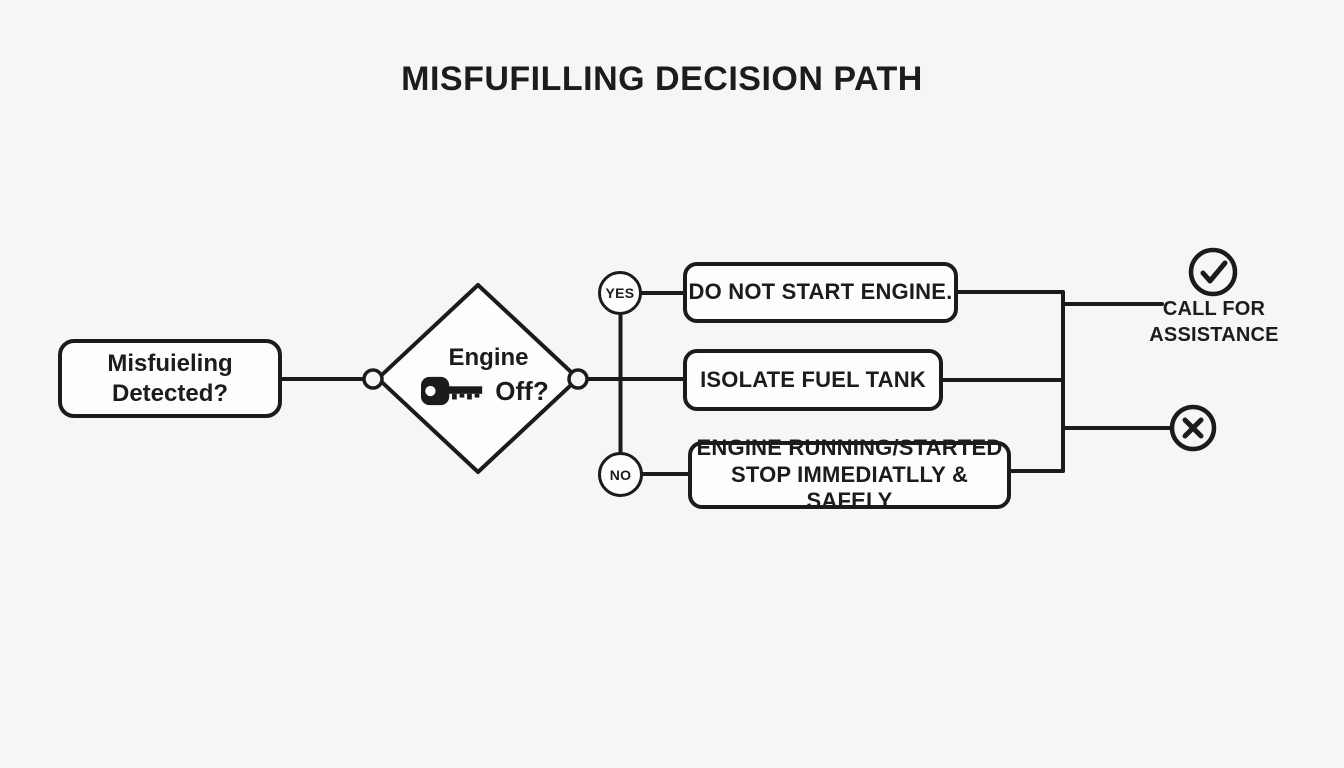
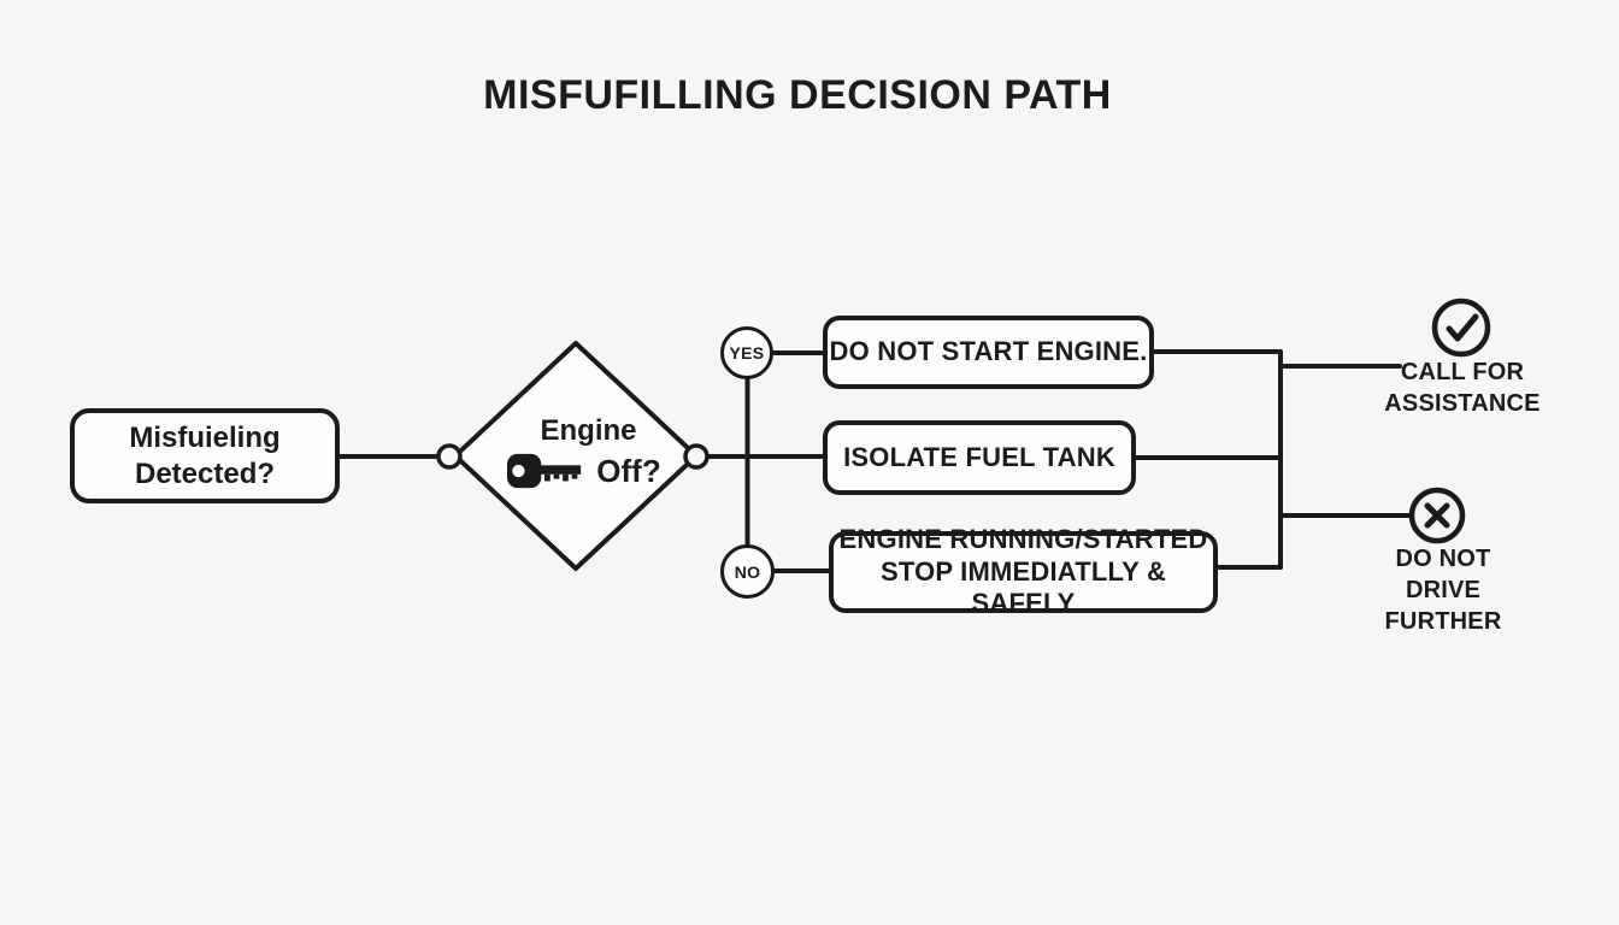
  MISFUFILLING DECISION PATH
  Misfuieling
  Detected?
  Engine
  Off?
  YES
  NO
  DO NOT START ENGINE.
  ISOLATE FUEL TANK
  ENGINE RUNNING/STARTED
  STOP IMMEDIATLLY & SAFELY
  CALL FOR
  ASSISTANCE
+ DO NOT
+ DRIVE
+ FURTHER
